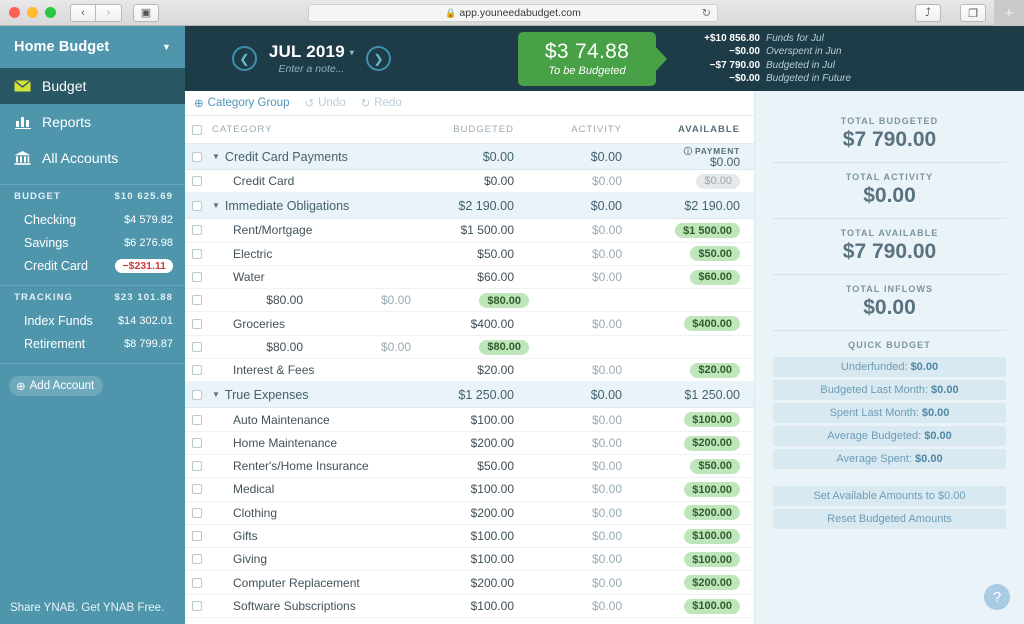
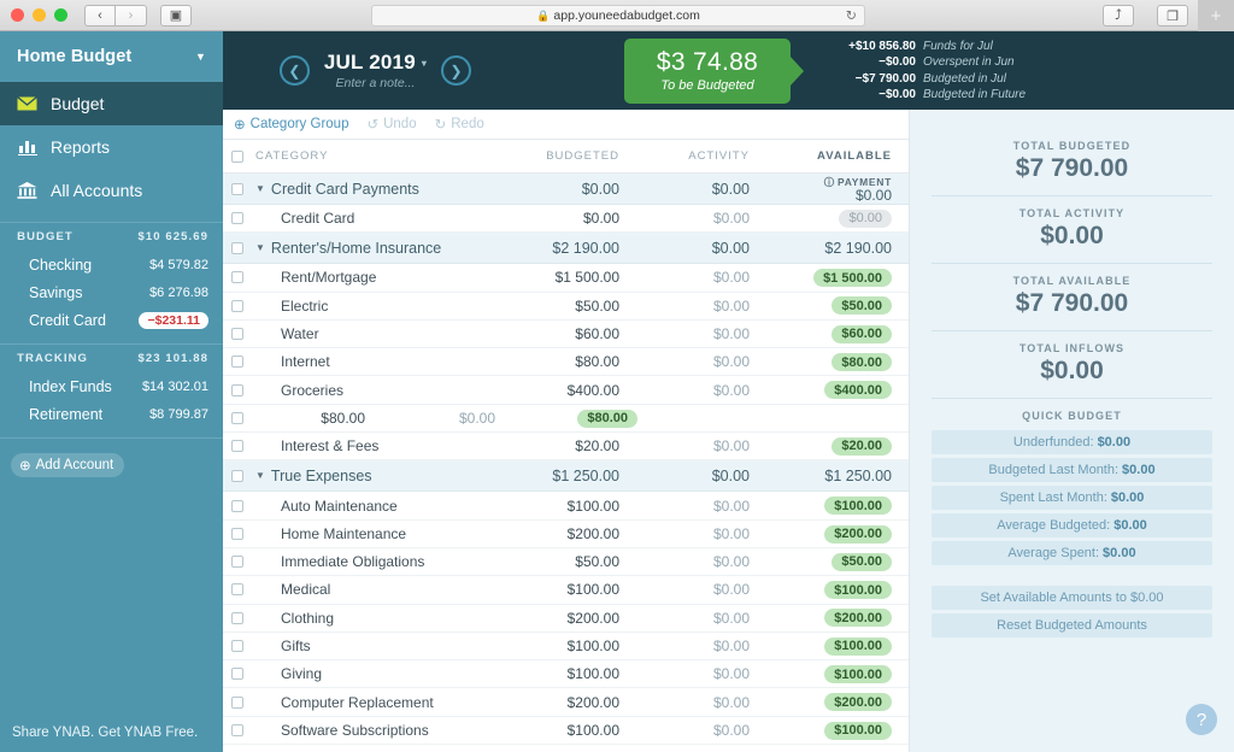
  ‹
  ›
  ▣
  🔒
  app.youneedabudget.com
  ↻
  ⤴
  ❐
  +
  Home Budget
  ▼
  Budget
  Reports
  All Accounts
  BUDGET
  $10 625.69
  Checking
  $4 579.82
  Savings
  $6 276.98
  Credit Card
  −$231.11
  TRACKING
  $23 101.88
  Index Funds
  $14 302.01
  Retirement
  $8 799.87
  ⊕
  Add Account
  Share YNAB. Get YNAB Free.
  ❮
  JUL 2019
  ▾
  Enter a note...
  ❯
  $3 74.88
  To be Budgeted
  +$10 856.80
  Funds for Jul
  −$0.00
  Overspent in Jun
  −$7 790.00
  Budgeted in Jul
  −$0.00
  Budgeted in Future
  ⊕
  Category Group
  ↺
  Undo
  ↻
  Redo
  CATEGORY
  BUDGETED
  ACTIVITY
  AVAILABLE
  ▼
  Credit Card Payments
  $0.00
  $0.00
  ⓘ
  PAYMENT
  $0.00
  Credit Card
  $0.00
  $0.00
  $0.00
  ▼
- Immediate Obligations
+ Renter's/Home Insurance
  $2 190.00
  $0.00
  $2 190.00
  Rent/Mortgage
  $1 500.00
  $0.00
  $1 500.00
  Electric
  $50.00
  $0.00
  $50.00
  Water
  $60.00
  $0.00
  $60.00
+ Internet
  $80.00
  $0.00
  $80.00
  Groceries
  $400.00
  $0.00
  $400.00
  $80.00
  $0.00
  $80.00
  Interest & Fees
  $20.00
  $0.00
  $20.00
  ▼
  True Expenses
  $1 250.00
  $0.00
  $1 250.00
  Auto Maintenance
  $100.00
  $0.00
  $100.00
  Home Maintenance
  $200.00
  $0.00
  $200.00
- Renter's/Home Insurance
+ Immediate Obligations
  $50.00
  $0.00
  $50.00
  Medical
  $100.00
  $0.00
  $100.00
  Clothing
  $200.00
  $0.00
  $200.00
  Gifts
  $100.00
  $0.00
  $100.00
  Giving
  $100.00
  $0.00
  $100.00
  Computer Replacement
  $200.00
  $0.00
  $200.00
  Software Subscriptions
  $100.00
  $0.00
  $100.00
  TOTAL BUDGETED
  $7 790.00
  TOTAL ACTIVITY
  $0.00
  TOTAL AVAILABLE
  $7 790.00
  TOTAL INFLOWS
  $0.00
  QUICK BUDGET
  Underfunded:
  $0.00
  Budgeted Last Month:
  $0.00
  Spent Last Month:
  $0.00
  Average Budgeted:
  $0.00
  Average Spent:
  $0.00
  Set Available Amounts to $0.00
  Reset Budgeted Amounts
  ?
